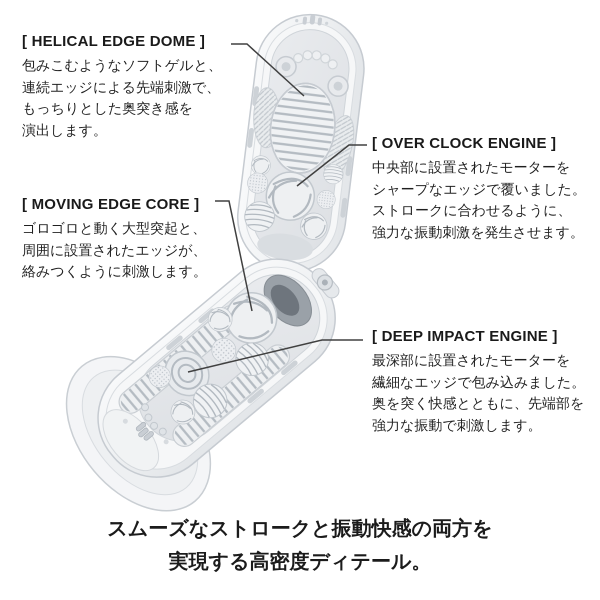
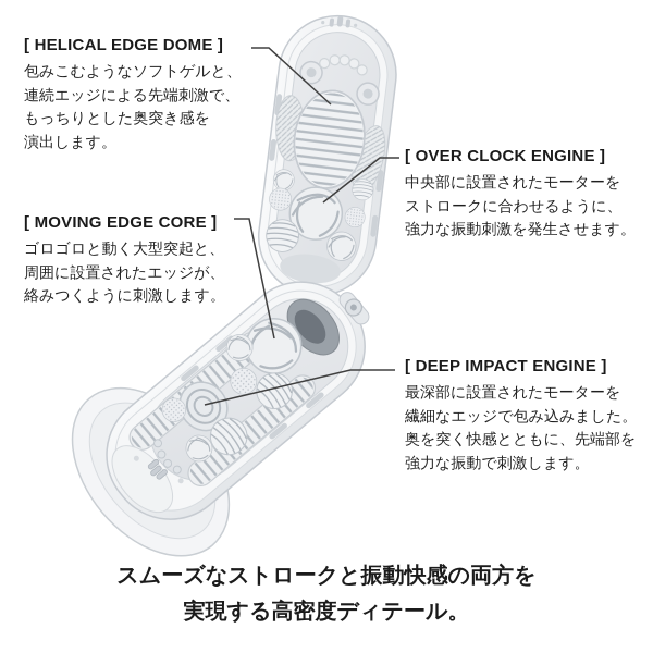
  [ HELICAL EDGE DOME ]
  包みこむようなソフトゲルと、
  連続エッジによる先端刺激で、
  もっちりとした奥突き感を
  演出します。
  [ OVER CLOCK ENGINE ]
  中央部に設置されたモーターを
- シャープなエッジで覆いました。
  ストロークに合わせるように、
  強力な振動刺激を発生させます。
  [ MOVING EDGE CORE ]
  ゴロゴロと動く大型突起と、
  周囲に設置されたエッジが、
  絡みつくように刺激します。
  [ DEEP IMPACT ENGINE ]
  最深部に設置されたモーターを
  繊細なエッジで包み込みました。
  奥を突く快感とともに、先端部を
  強力な振動で刺激します。
  スムーズなストロークと振動快感の両方を
  実現する高密度ディテール。
